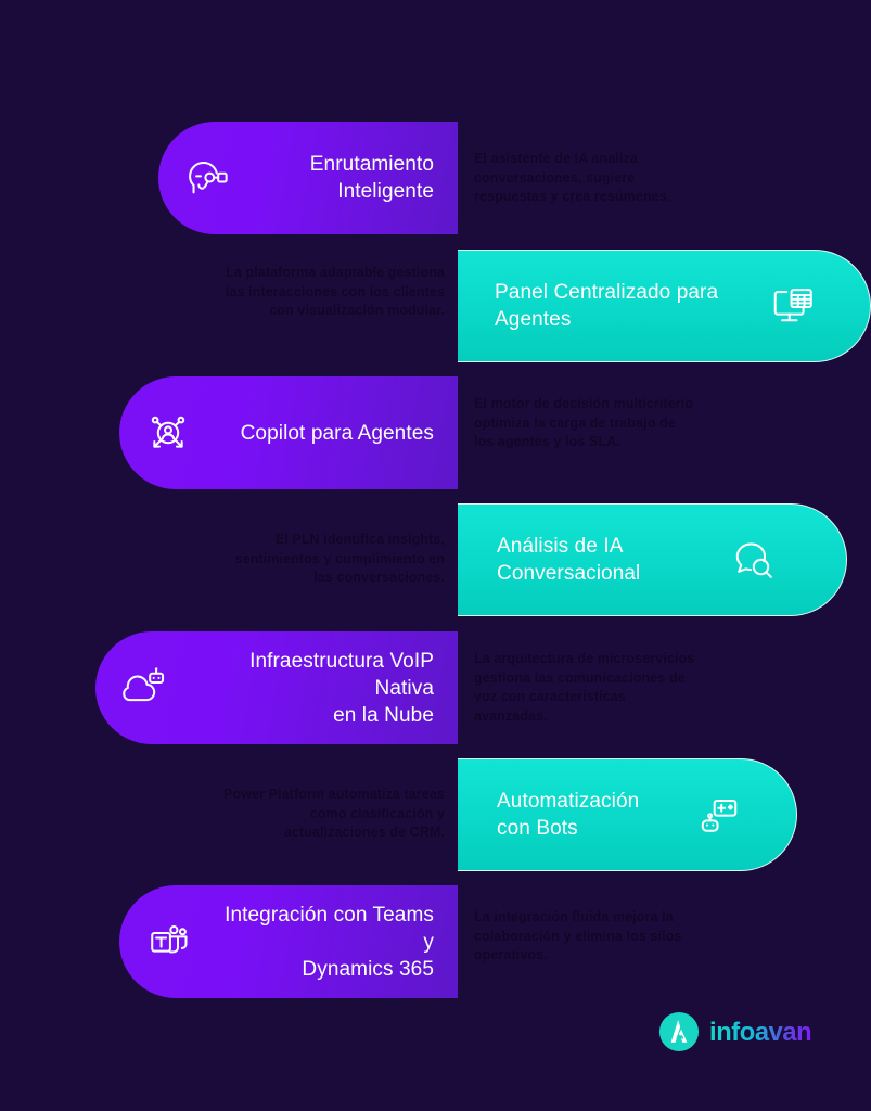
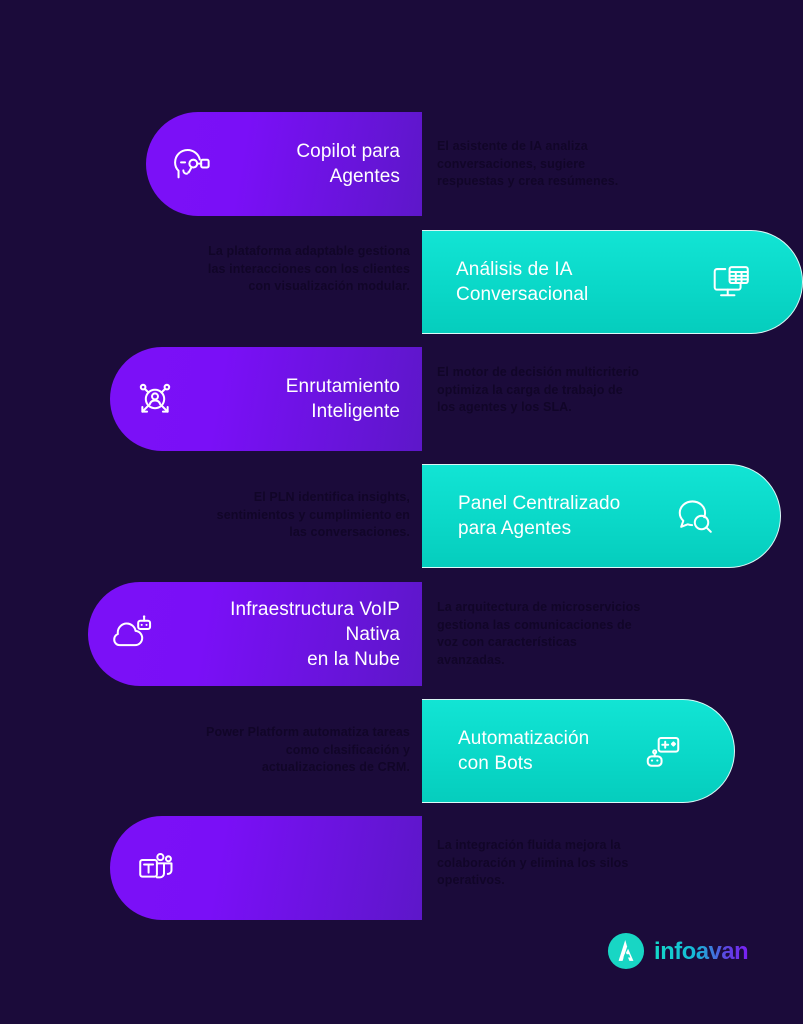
- Enrutamiento Inteligente
+ Copilot para Agentes
- Panel Centralizado para Agentes
+ Análisis de IA Conversacional
- Copilot para Agentes
+ Enrutamiento Inteligente
- Análisis de IA Conversacional
+ Panel Centralizado para Agentes
  Infraestructura VoIP Nativa
  en la Nube
  Automatización con Bots
- Integración con Teams y
- Dynamics 365
  infoavan
